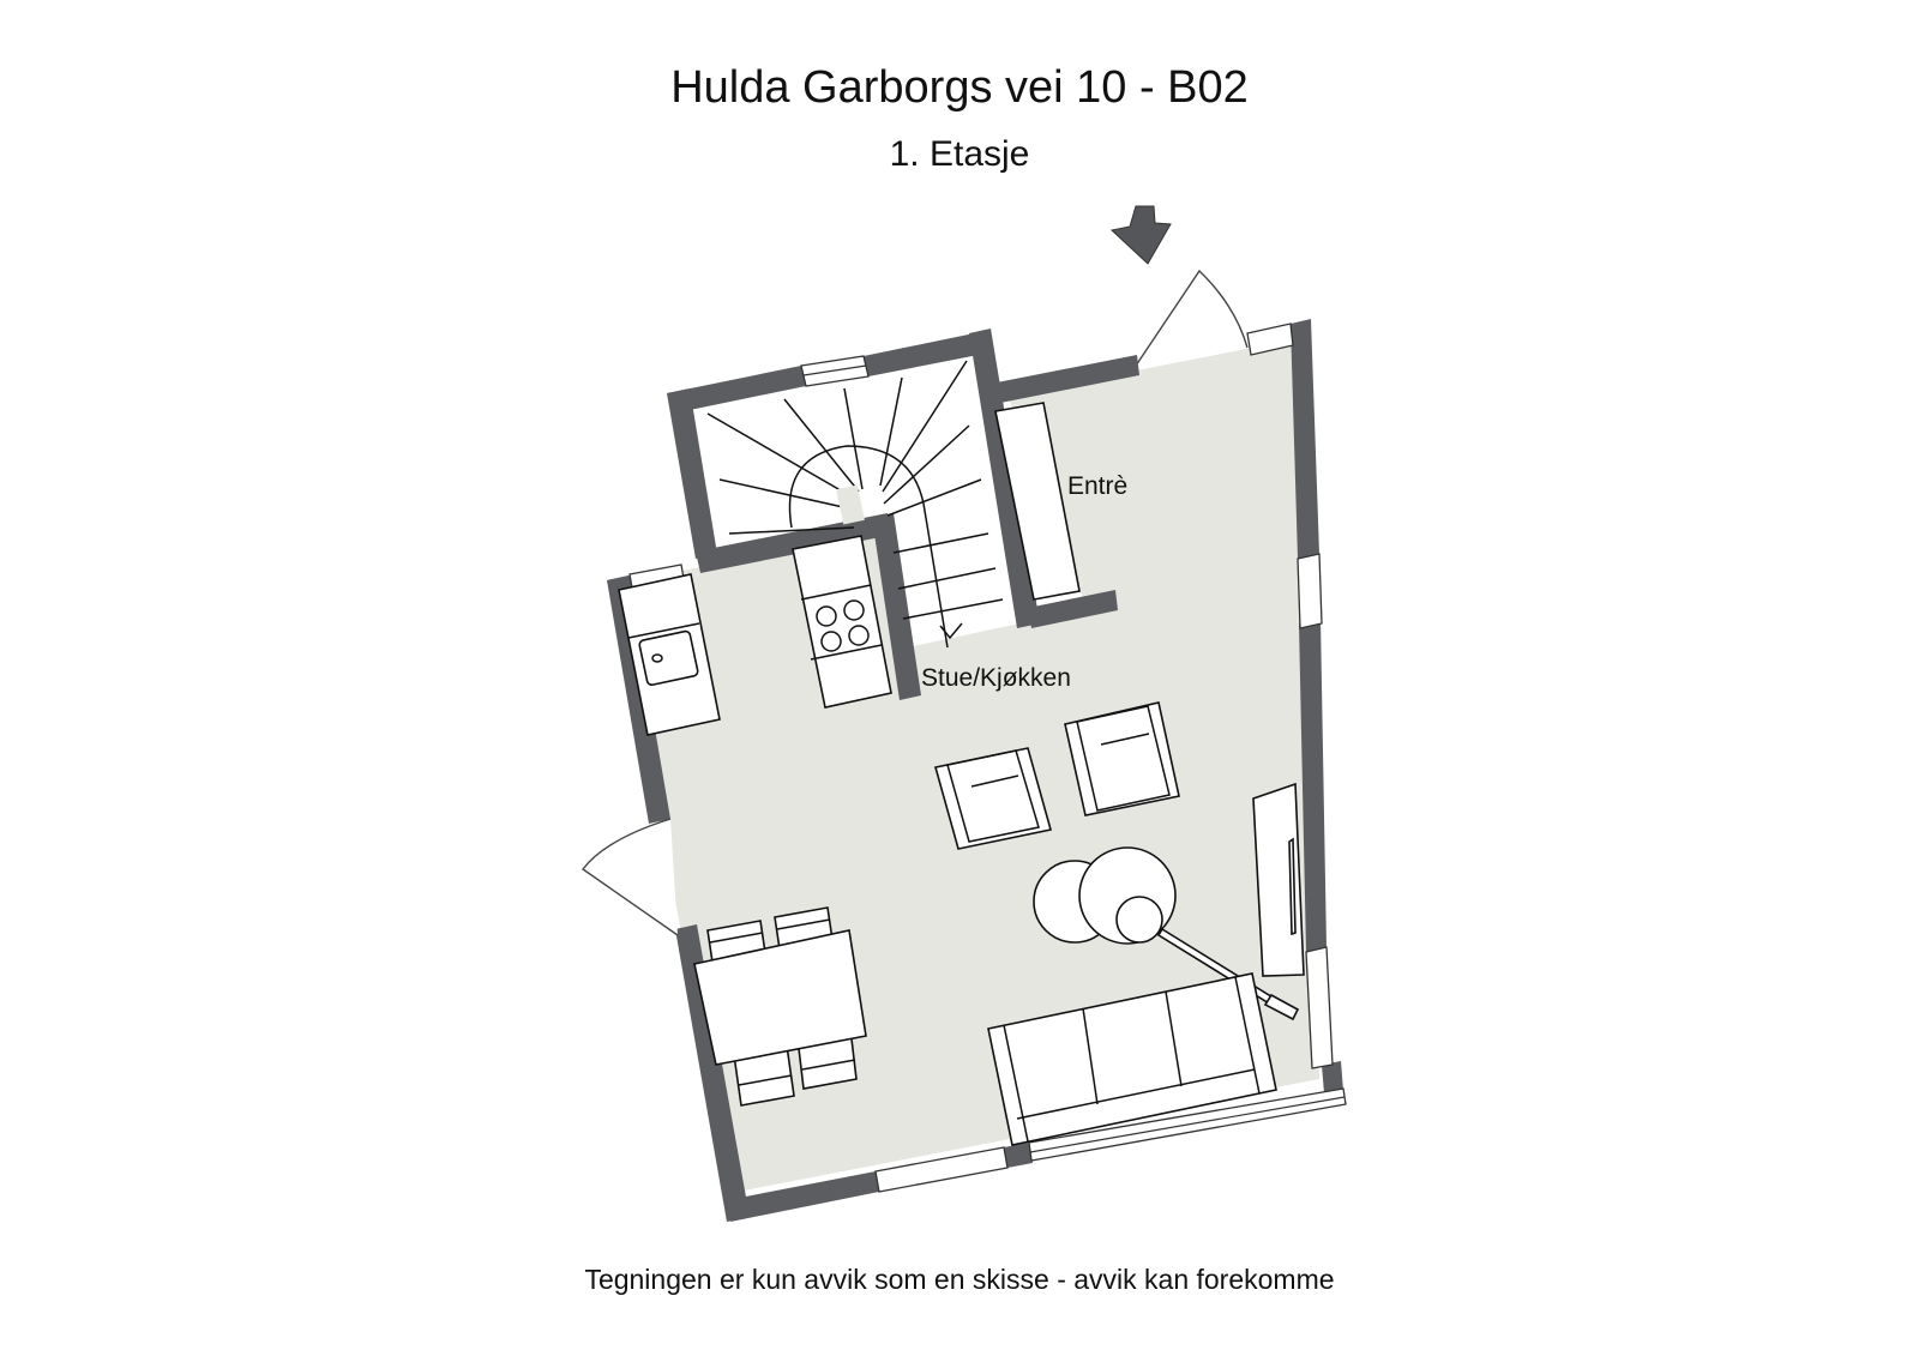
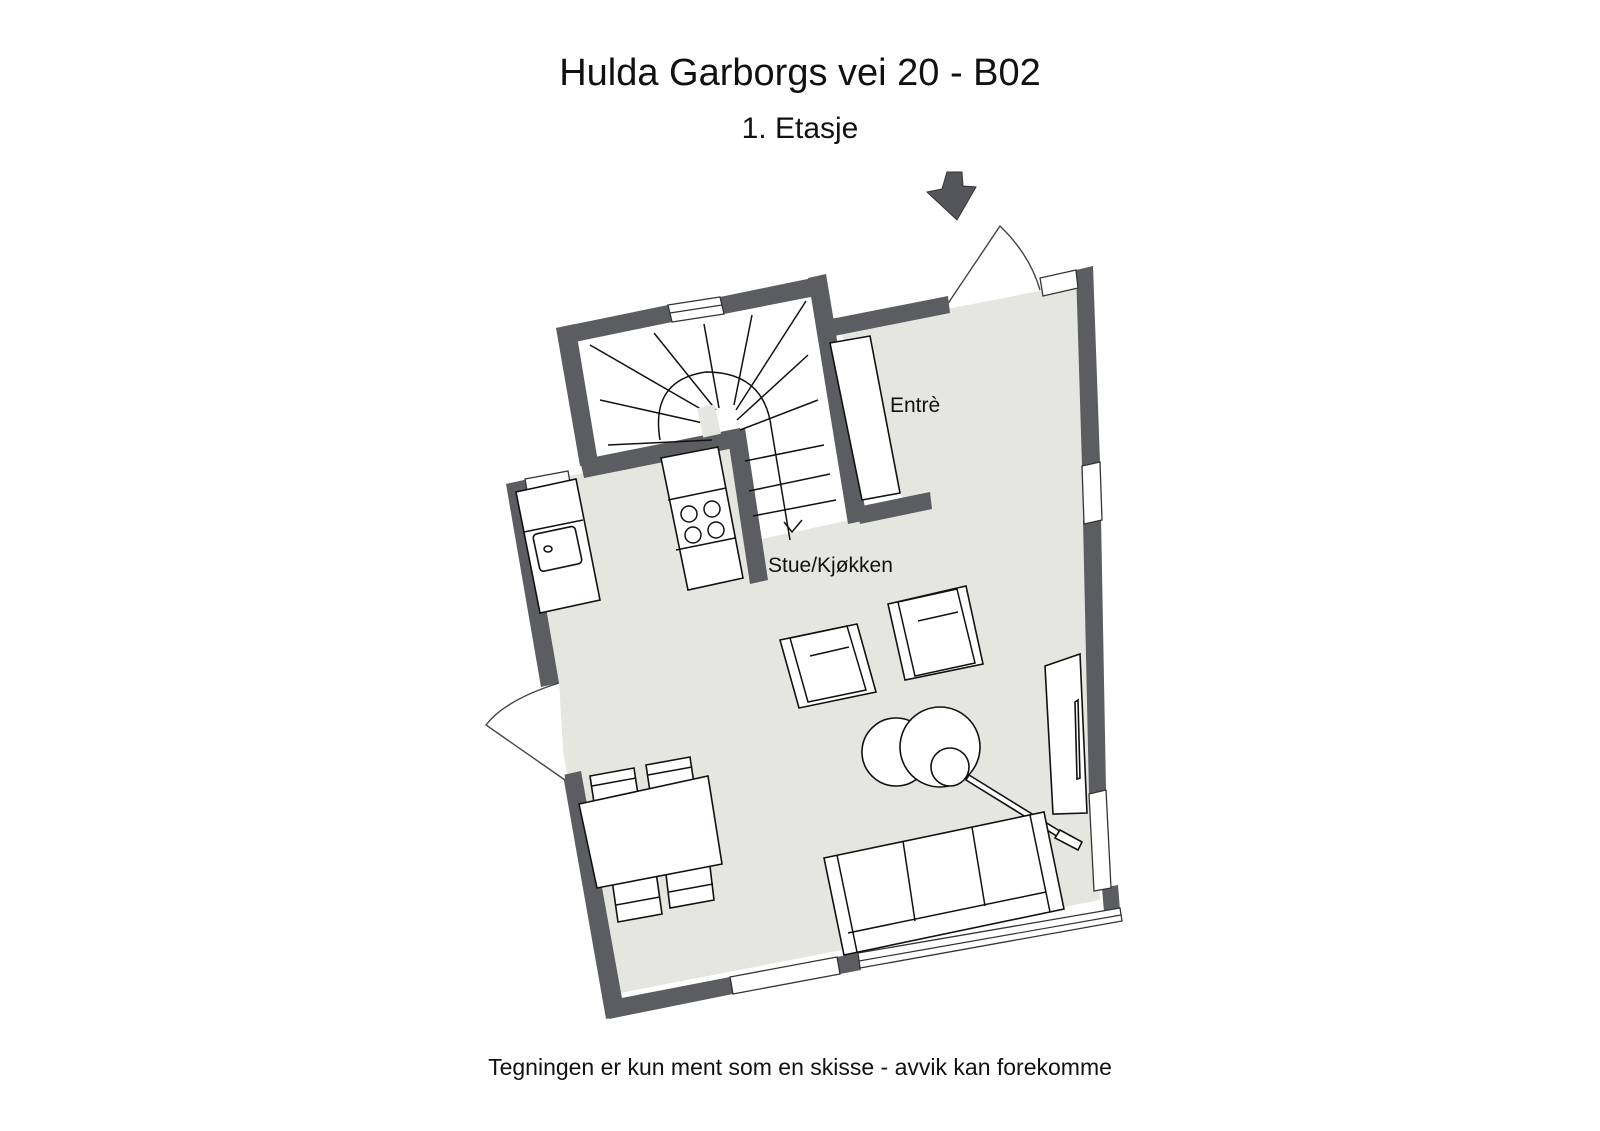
- Hulda Garborgs vei 10 - B02
+ Hulda Garborgs vei 20 - B02
  1. Etasje
  Entrè
  Stue/Kjøkken
- Tegningen er kun avvik som en skisse - avvik kan forekomme
+ Tegningen er kun ment som en skisse - avvik kan forekomme
